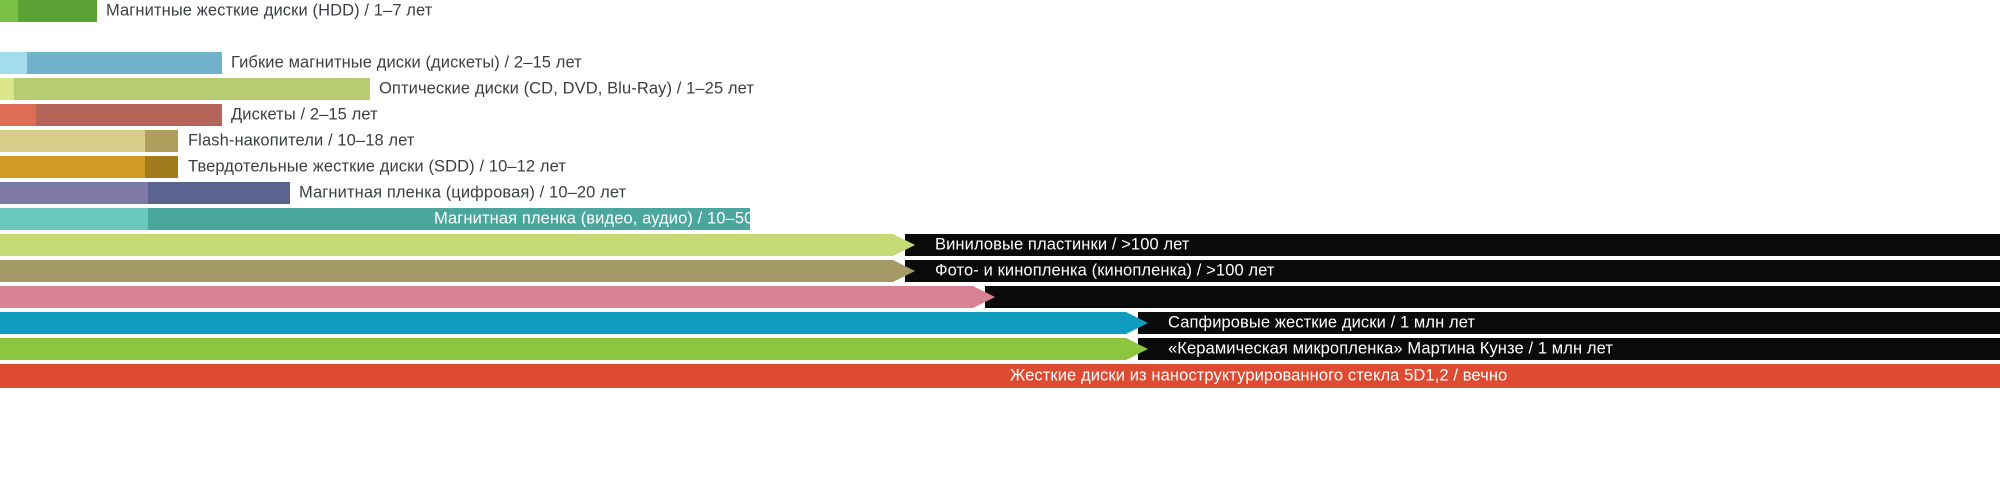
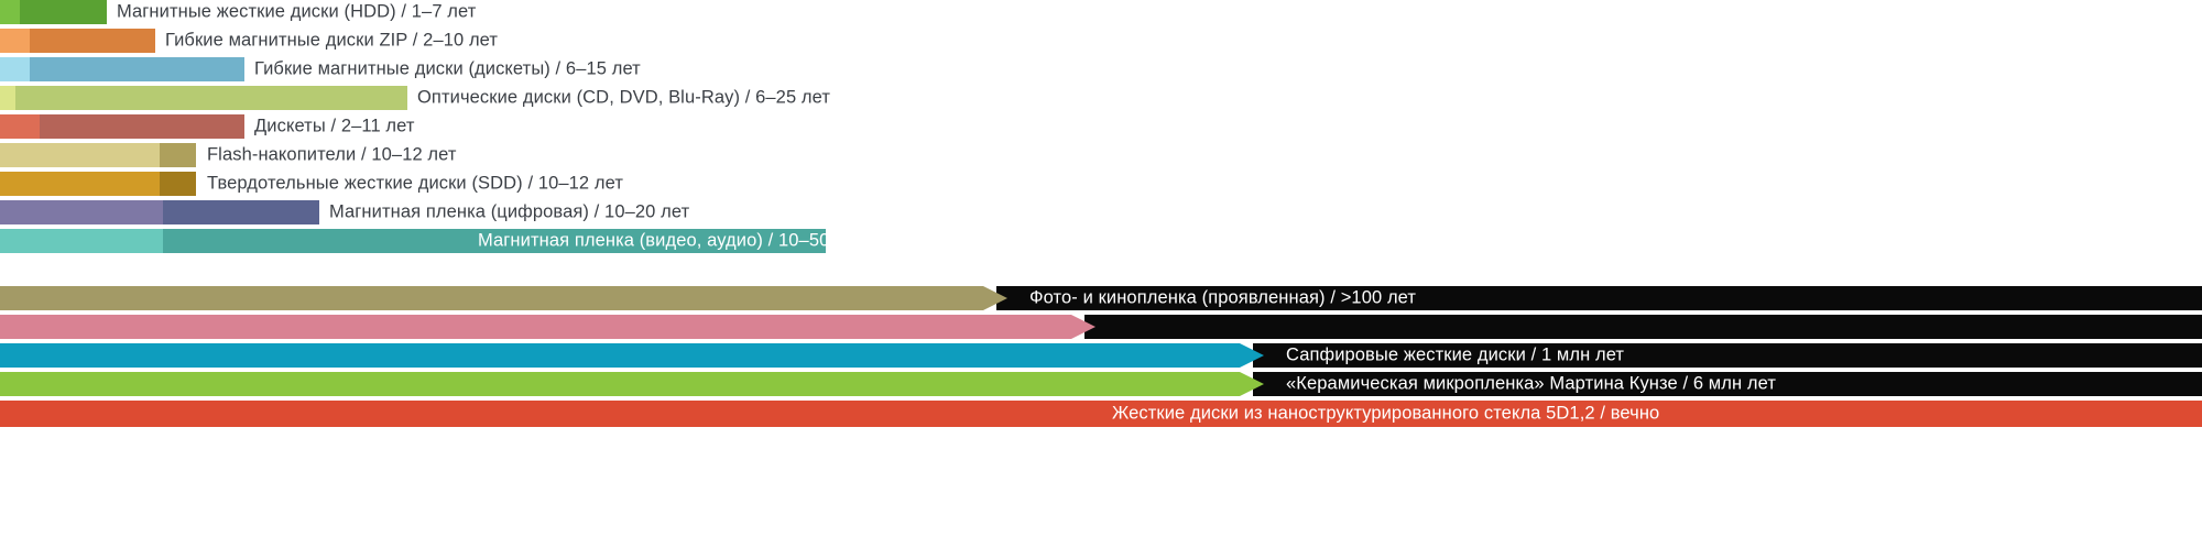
  Магнитные жесткие диски (HDD) / 1–7 лет
+ Гибкие магнитные диски ZIP / 2–10 лет
- Гибкие магнитные диски (дискеты) / 2–15 лет
+ Гибкие магнитные диски (дискеты) / 6–15 лет
- Оптические диски (CD, DVD, Blu-Ray) / 1–25 лет
+ Оптические диски (CD, DVD, Blu-Ray) / 6–25 лет
- Дискеты / 2–15 лет
+ Дискеты / 2–11 лет
- Flash-накопители / 10–18 лет
+ Flash-накопители / 10–12 лет
  Твердотельные жесткие диски (SDD) / 10–12 лет
  Магнитная пленка (цифровая) / 10–20 лет
  Магнитная пленка (видео, аудио) / 10–50 лет
- Виниловые пластинки / >100 лет
- Фото- и кинопленка (кинопленка) / >100 лет
+ Фото- и кинопленка (проявленная) / >100 лет
  Сапфировые жесткие диски / 1 млн лет
- «Керамическая микропленка» Мартина Кунзе / 1 млн лет
+ «Керамическая микропленка» Мартина Кунзе / 6 млн лет
  Жесткие диски из наноструктурированного стекла 5D1,2 / вечно
